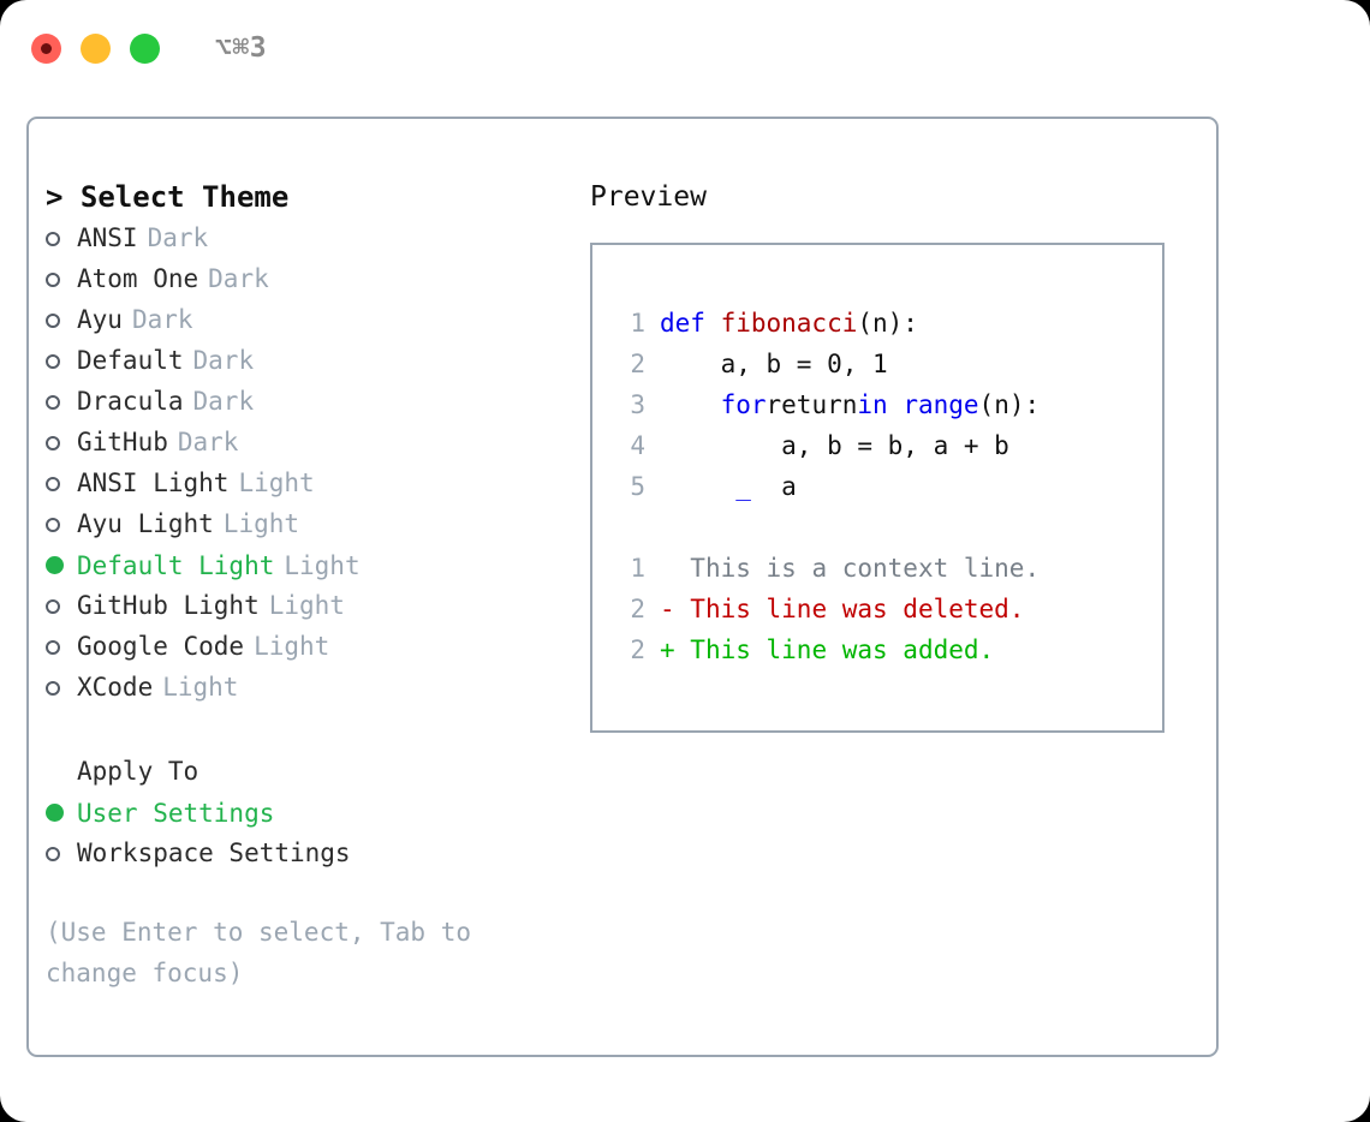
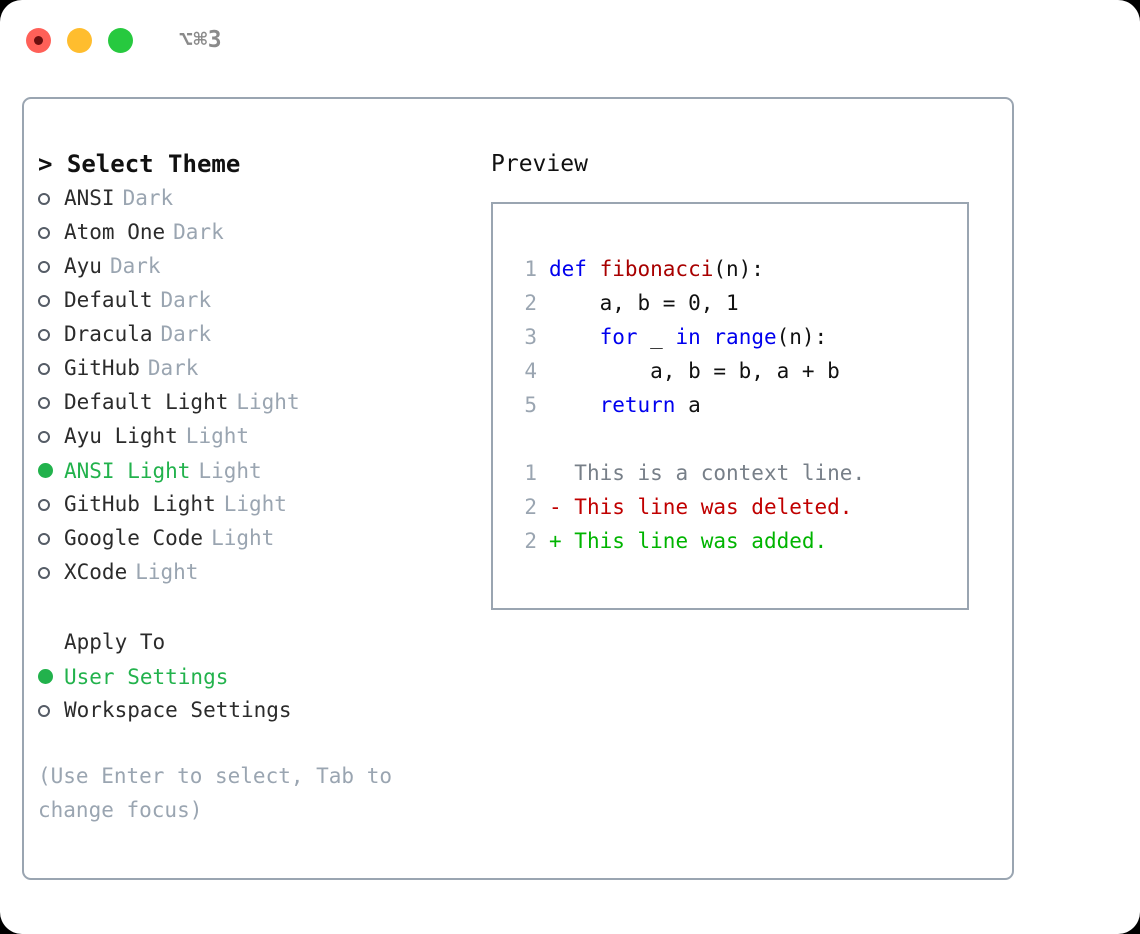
  ⌥⌘3
  > Select Theme
  ANSI
  Dark
  Atom One
  Dark
  Ayu
  Dark
  Default
  Dark
  Dracula
  Dark
  GitHub
  Dark
- ANSI Light
+ Default Light
  Light
  Ayu Light
  Light
- Default Light
+ ANSI Light
  Light
  GitHub Light
  Light
  Google Code
  Light
  XCode
  Light
  Apply To
  User Settings
  Workspace Settings
  (Use Enter to select, Tab to change focus)
  Preview
  1
  def fibonacci(n):
  2
  a, b = 0, 1
  3
- forreturnin range(n):
+ for _ in range(n):
  4
  a, b = b, a + b
  5
- _ a
+ return a
  1
  This is a context line.
  2
  -
  This line was deleted.
  2
  +
  This line was added.
